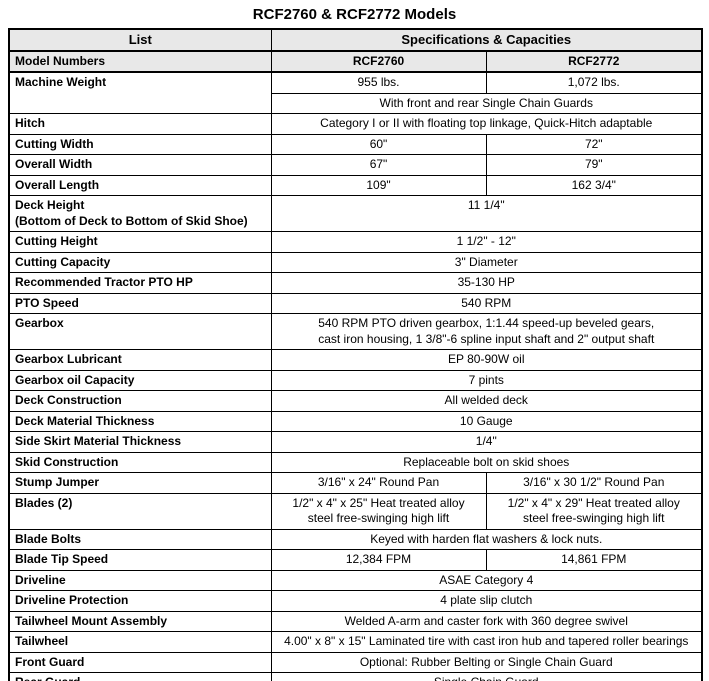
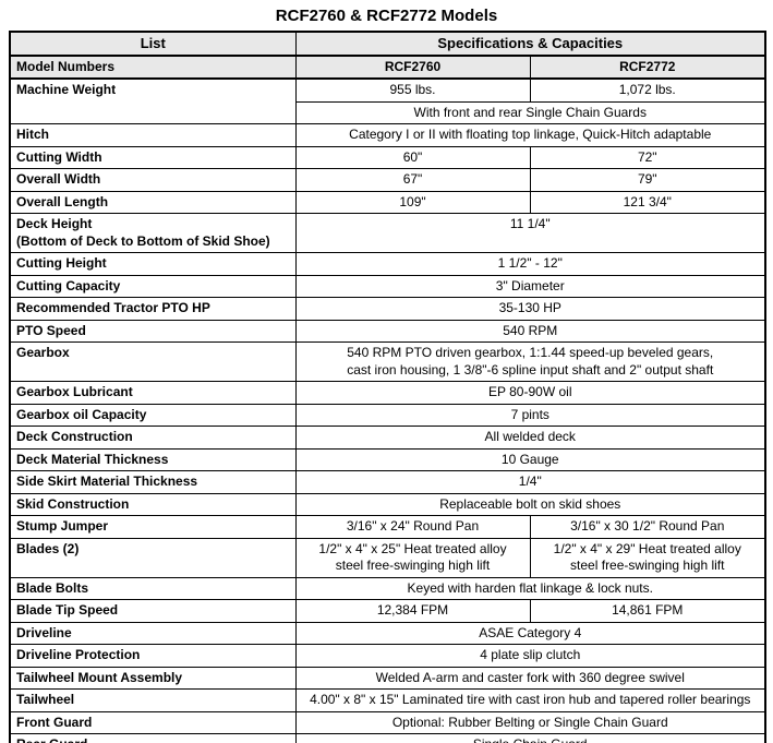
  RCF2760 & RCF2772 Models
  List	Specifications & Capacities
  Model Numbers	RCF2760	RCF2772
  Machine Weight	955 lbs.	1,072 lbs.
  With front and rear Single Chain Guards
  Hitch	Category I or II with floating top linkage, Quick-Hitch adaptable
  Cutting Width	60"	72"
  Overall Width	67"	79"
- Overall Length	109"	162 3/4"
+ Overall Length	109"	121 3/4"
  Deck Height (Bottom of Deck to Bottom of Skid Shoe)	11 1/4"
  Cutting Height	1 1/2" - 12"
  Cutting Capacity	3" Diameter
  Recommended Tractor PTO HP	35-130 HP
  PTO Speed	540 RPM
  Gearbox	540 RPM PTO driven gearbox, 1:1.44 speed-up beveled gears, cast iron housing, 1 3/8"-6 spline input shaft and 2" output shaft
  Gearbox Lubricant	EP 80-90W oil
  Gearbox oil Capacity	7 pints
  Deck Construction	All welded deck
  Deck Material Thickness	10 Gauge
  Side Skirt Material Thickness	1/4"
  Skid Construction	Replaceable bolt on skid shoes
  Stump Jumper	3/16" x 24" Round Pan	3/16" x 30 1/2" Round Pan
  Blades (2)	1/2" x 4" x 25" Heat treated alloy steel free-swinging high lift	1/2" x 4" x 29" Heat treated alloy steel free-swinging high lift
- Blade Bolts	Keyed with harden flat washers & lock nuts.
+ Blade Bolts	Keyed with harden flat linkage & lock nuts.
  Blade Tip Speed	12,384 FPM	14,861 FPM
  Driveline	ASAE Category 4
  Driveline Protection	4 plate slip clutch
  Tailwheel Mount Assembly	Welded A-arm and caster fork with 360 degree swivel
  Tailwheel	4.00" x 8" x 15" Laminated tire with cast iron hub and tapered roller bearings
  Front Guard	Optional: Rubber Belting or Single Chain Guard
